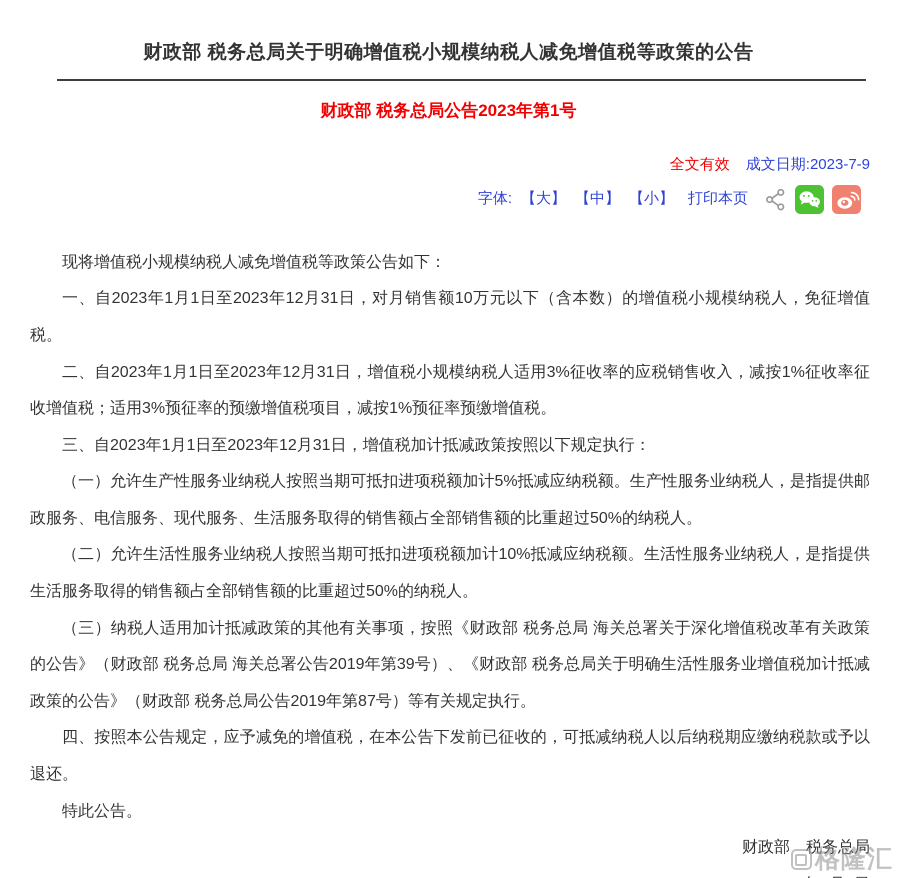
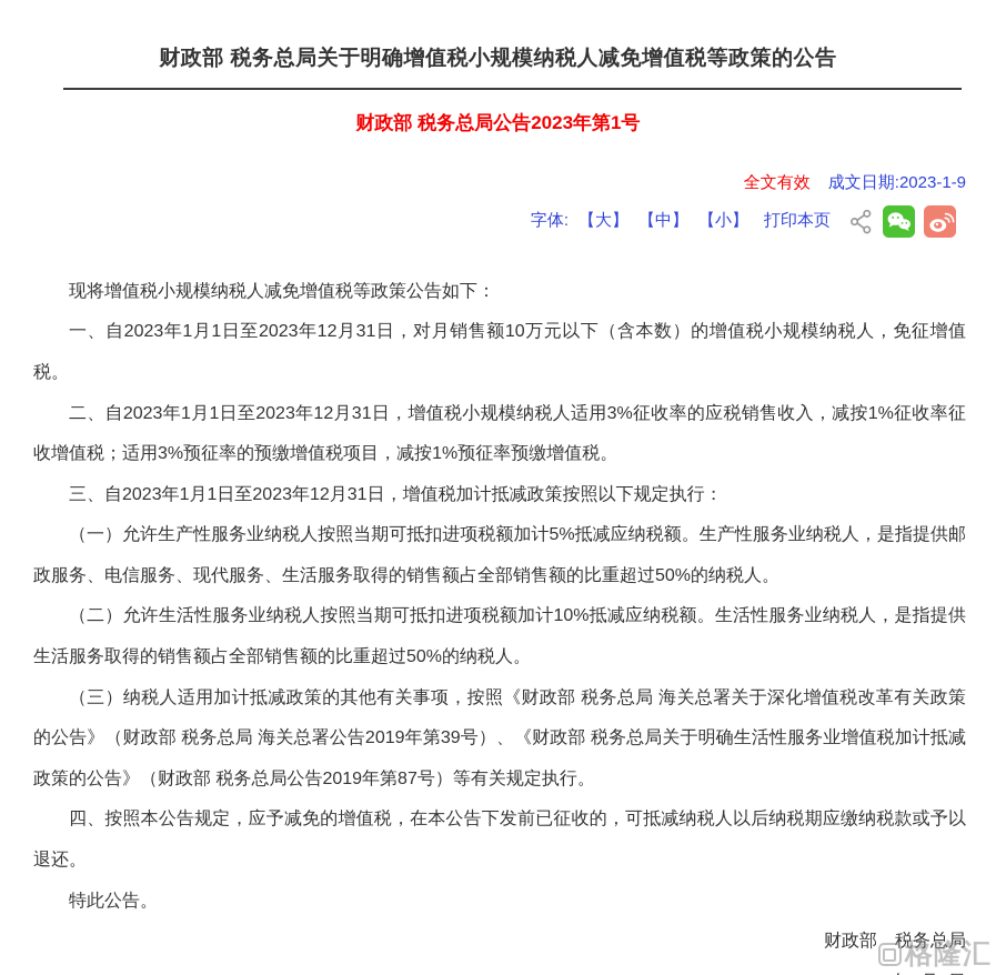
  财政部 税务总局关于明确增值税小规模纳税人减免增值税等政策的公告
  财政部 税务总局公告2023年第1号
- 全文有效 成文日期:2023-7-9
+ 全文有效 成文日期:2023-1-9
  字体:
  【大】
  【中】
  【小】
  打印本页
  现将增值税小规模纳税人减免增值税等政策公告如下：
  一、自2023年1月1日至2023年12月31日，对月销售额10万元以下（含本数）的增值税小规模纳税人，免征增值税。
  二、自2023年1月1日至2023年12月31日，增值税小规模纳税人适用3%征收率的应税销售收入，减按1%征收率征收增值税；适用3%预征率的预缴增值税项目，减按1%预征率预缴增值税。
  三、自2023年1月1日至2023年12月31日，增值税加计抵减政策按照以下规定执行：
  （一）允许生产性服务业纳税人按照当期可抵扣进项税额加计5%抵减应纳税额。生产性服务业纳税人，是指提供邮政服务、电信服务、现代服务、生活服务取得的销售额占全部销售额的比重超过50%的纳税人。
  （二）允许生活性服务业纳税人按照当期可抵扣进项税额加计10%抵减应纳税额。生活性服务业纳税人，是指提供生活服务取得的销售额占全部销售额的比重超过50%的纳税人。
  （三）纳税人适用加计抵减政策的其他有关事项，按照《财政部 税务总局 海关总署关于深化增值税改革有关政策的公告》（财政部 税务总局 海关总署公告2019年第39号）、《财政部 税务总局关于明确生活性服务业增值税加计抵减政策的公告》（财政部 税务总局公告2019年第87号）等有关规定执行。
  四、按照本公告规定，应予减免的增值税，在本公告下发前已征收的，可抵减纳税人以后纳税期应缴纳税款或予以退还。
  特此公告。
  财政部 税务总局
  格隆汇
